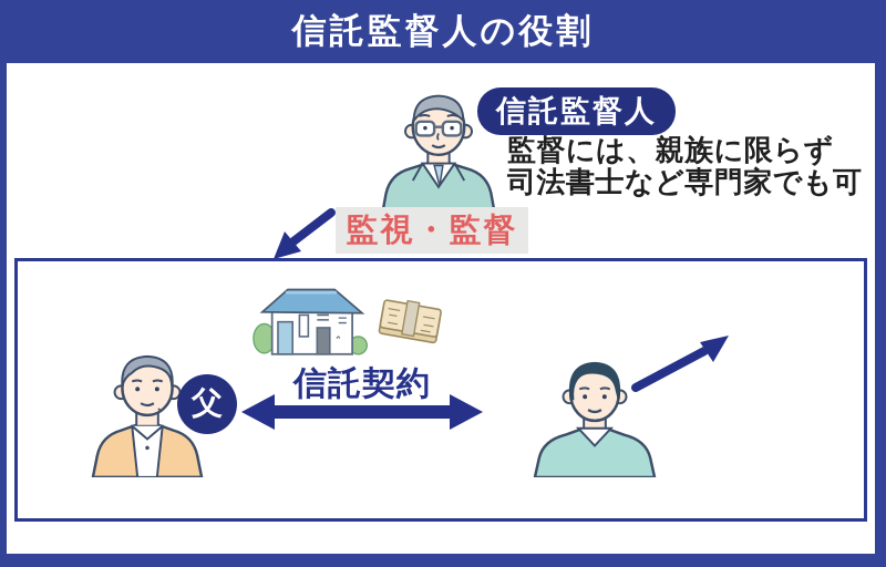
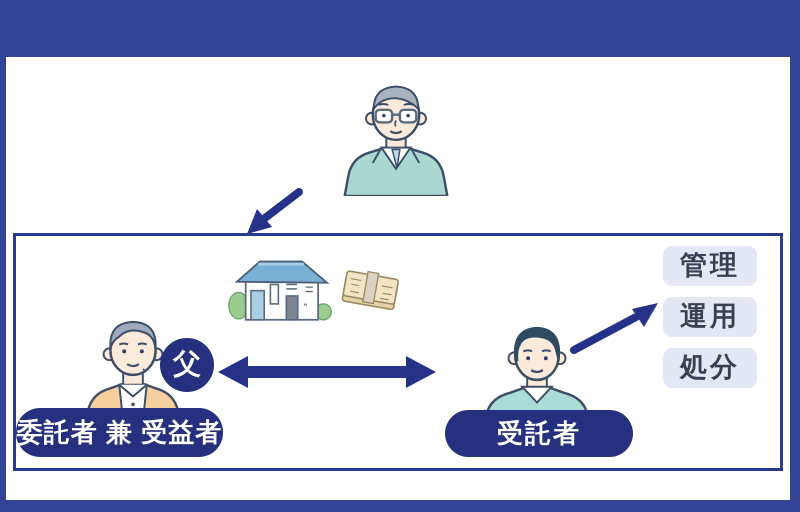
- 信託監督人の役割
- 信託監督人
- 監督には、親族に限らず
- 司法書士など専門家でも可
- 監視・監督
- 信託契約
  父
+ 管理
+ 運用
+ 処分
+ 委託者 兼 受益者
+ 受託者
